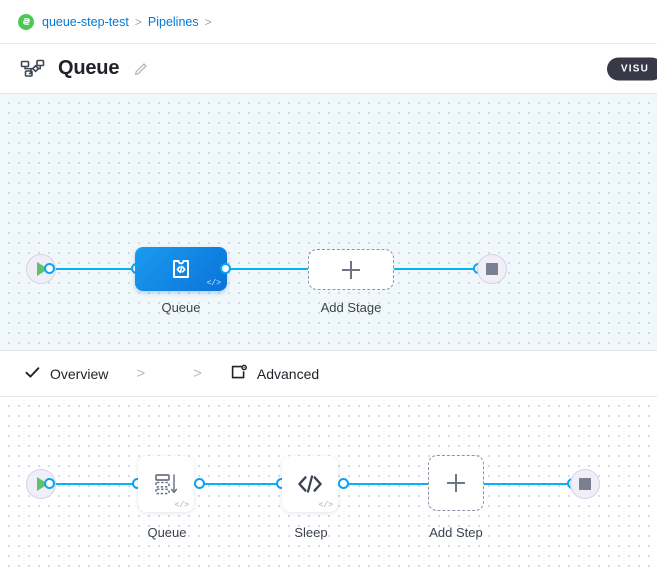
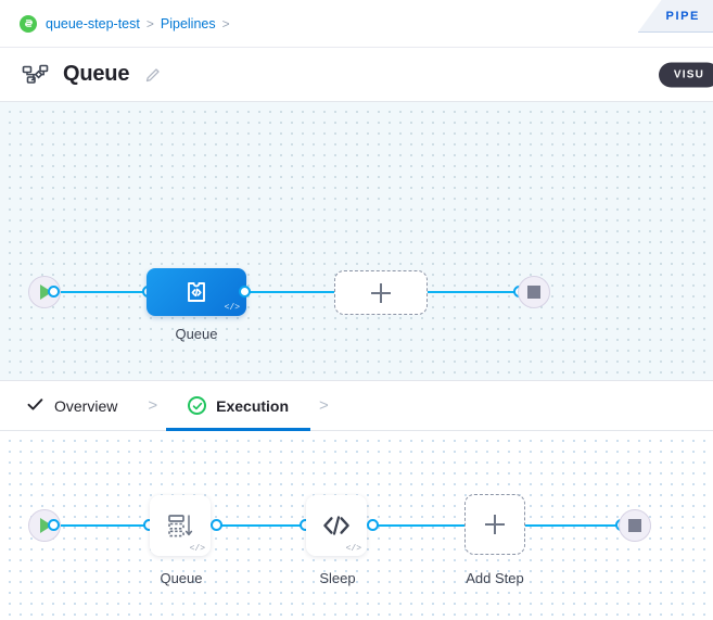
  queue-step-test
  >
  Pipelines
  >
+ PIPE
  Queue
  VISU
  </>
  Queue
- Add Stage
  Overview
  >
+ Execution
  >
- Advanced
  </>
  Queue
  </>
  Sleep
  Add Step
